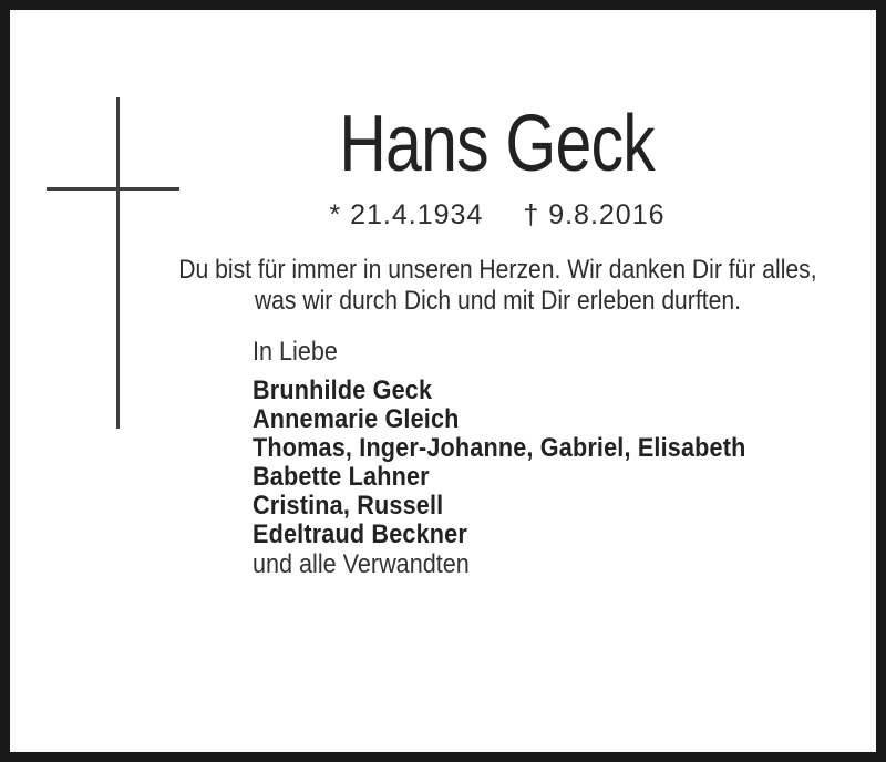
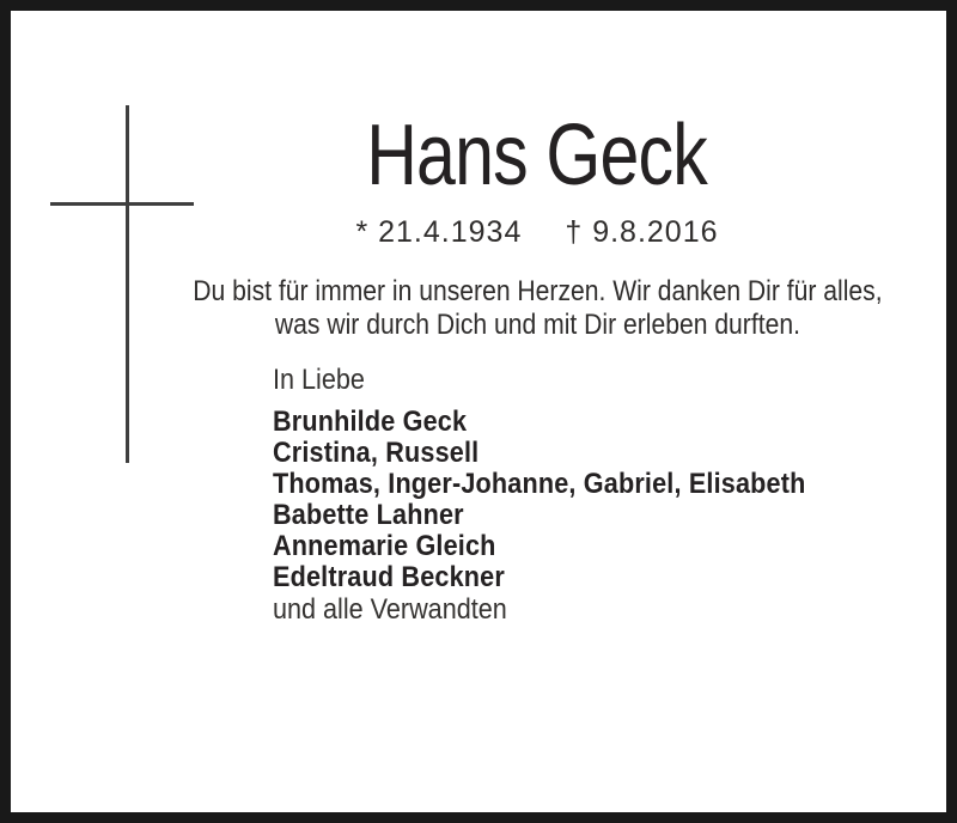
  Hans Geck
  * 21.4.1934
  † 9.8.2016
  Du bist für immer in unseren Herzen. Wir danken Dir für alles,
  was wir durch Dich und mit Dir erleben durften.
  In Liebe
  Brunhilde Geck
- Annemarie Gleich
+ Cristina, Russell
  Thomas, Inger-Johanne, Gabriel, Elisabeth
  Babette Lahner
- Cristina, Russell
+ Annemarie Gleich
  Edeltraud Beckner
  und alle Verwandten
